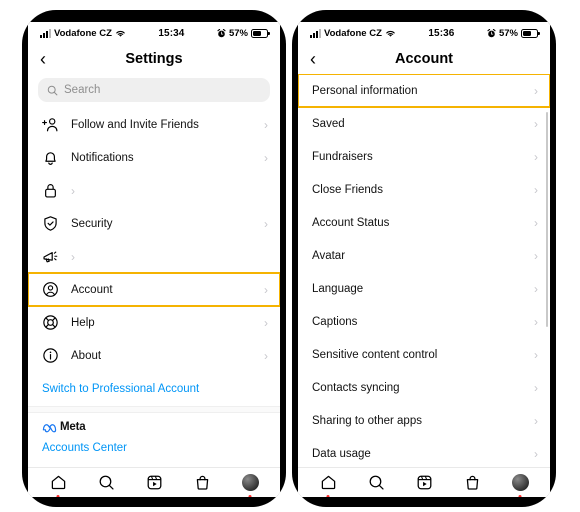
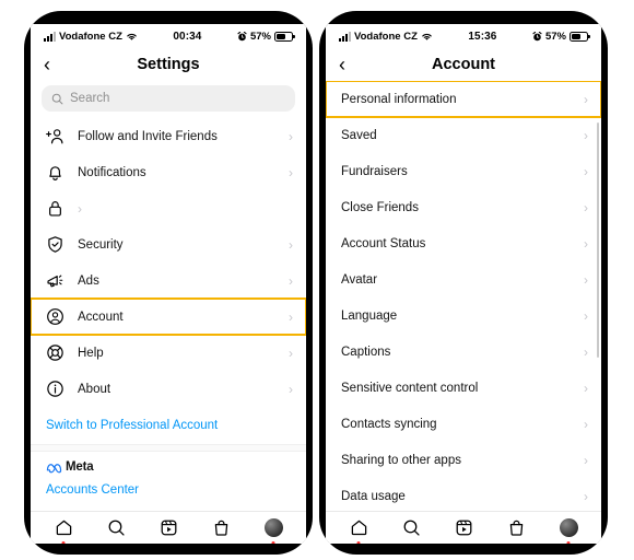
  Vodafone CZ
- 15:34
+ 00:34
  57%
  ‹
  Settings
  Search
  Follow and Invite Friends
  ›
  Notifications
  ›
  ›
  Security
  ›
+ Ads
  ›
  Account
  ›
  Help
  ›
  About
  ›
  Switch to Professional Account
  Meta
  Accounts Center
  Vodafone CZ
  15:36
  57%
  ‹
  Account
  Personal information
  ›
  Saved
  ›
  Fundraisers
  ›
  Close Friends
  ›
  Account Status
  ›
  Avatar
  ›
  Language
  ›
  Captions
  ›
  Sensitive content control
  ›
  Contacts syncing
  ›
  Sharing to other apps
  ›
  Data usage
  ›
